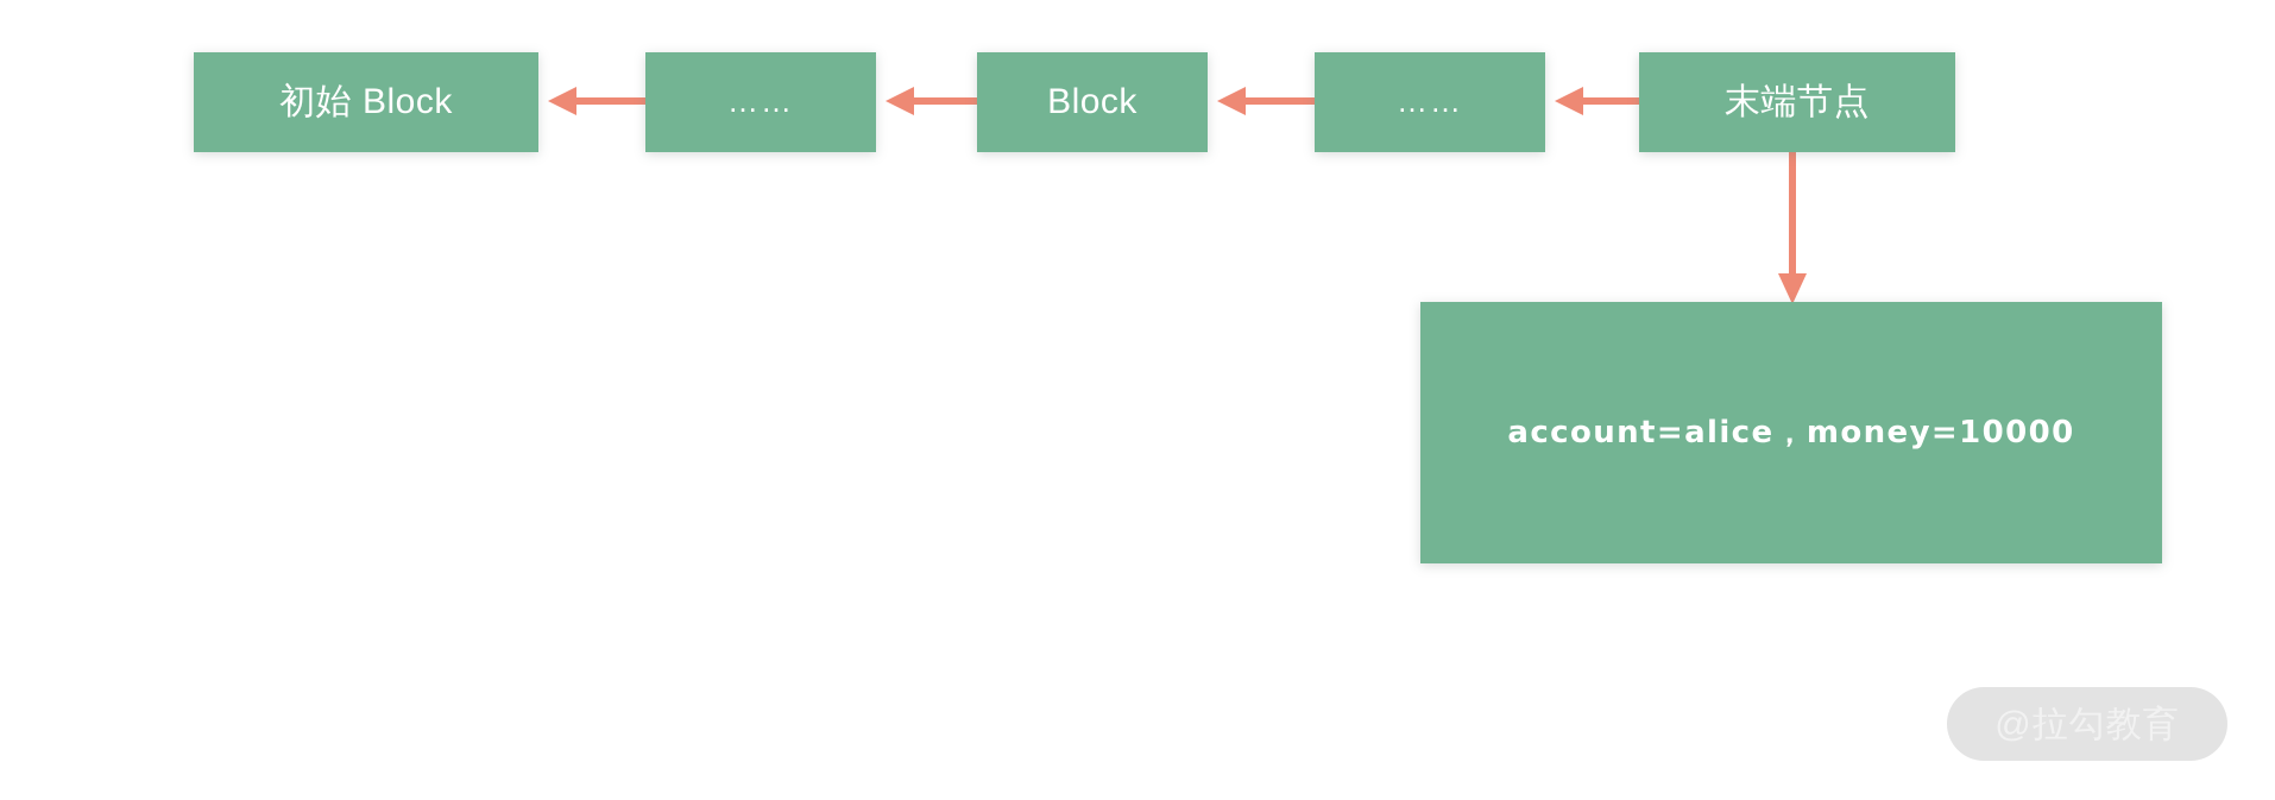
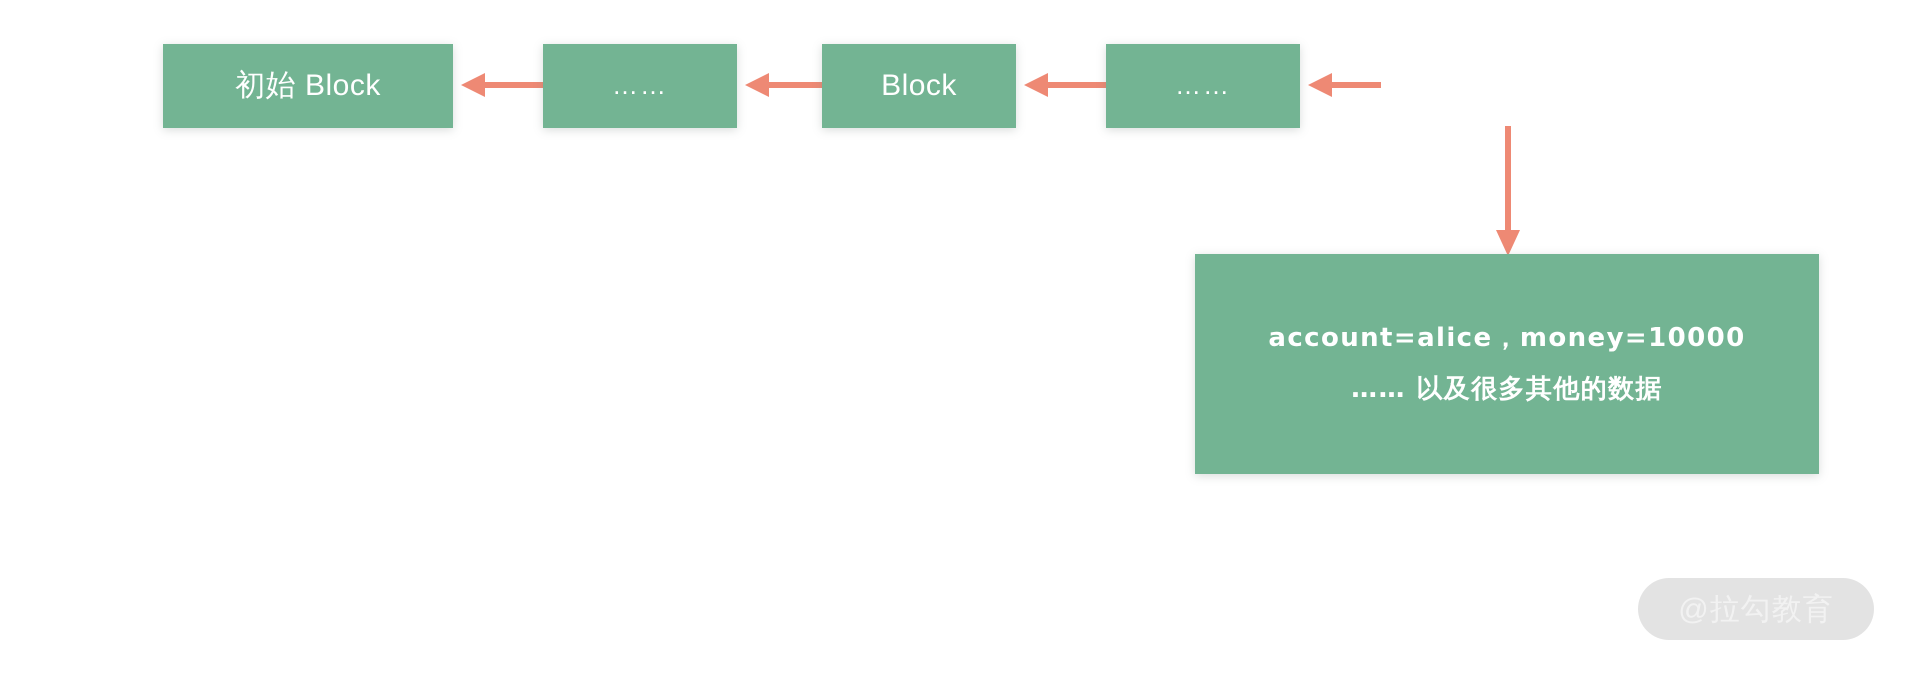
  初始 Block
  ……
  Block
  ……
- 末端节点
  account=alice，money=10000
+ …… 以及很多其他的数据
